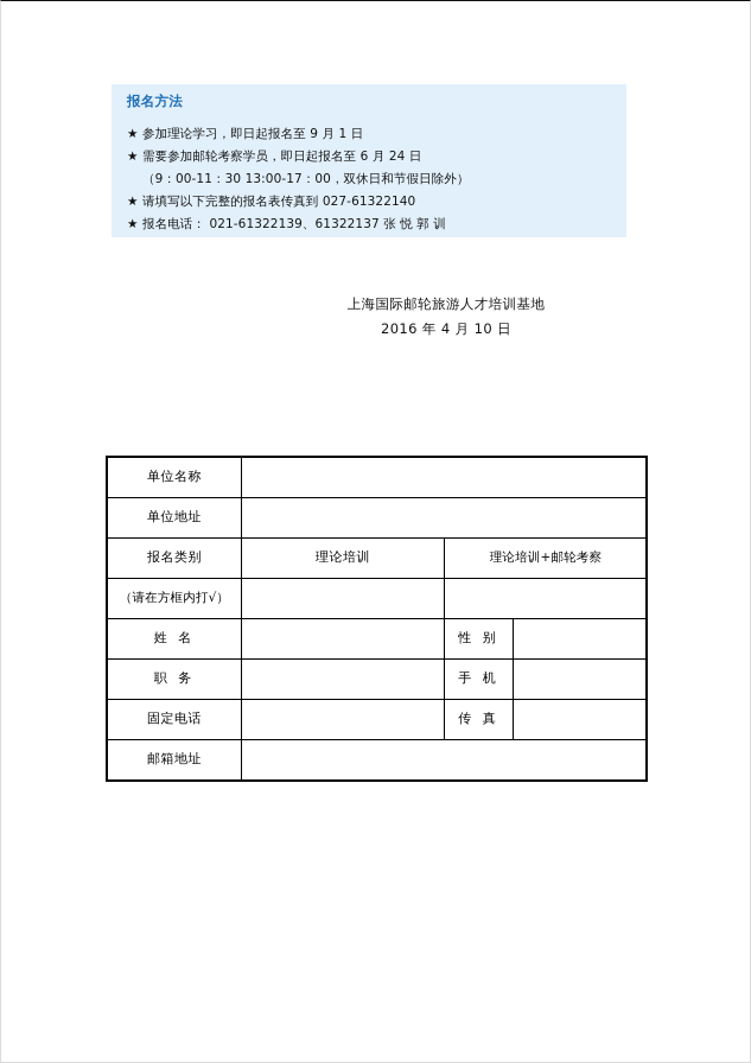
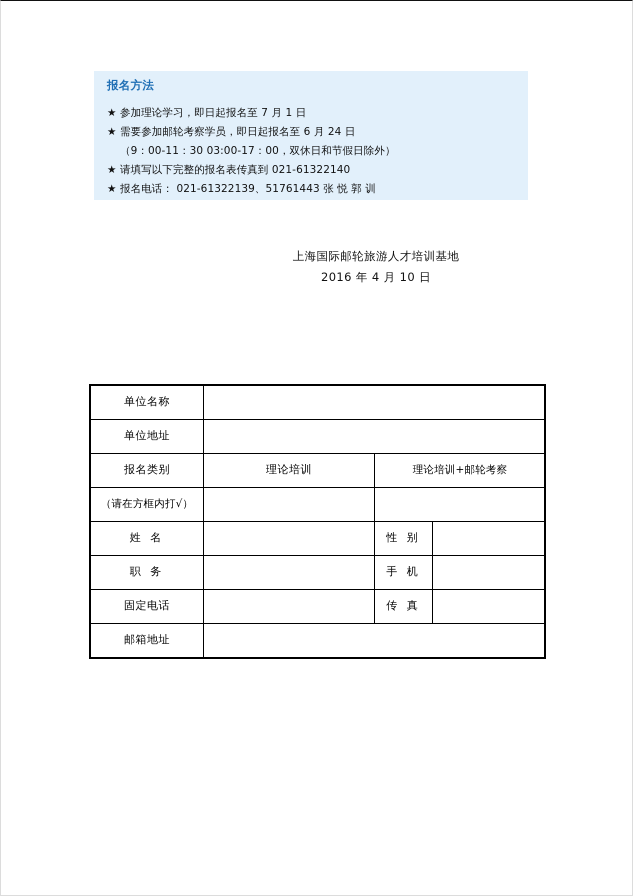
  报名方法
- ★ 参加理论学习，即日起报名至 9 月 1 日
+ ★ 参加理论学习，即日起报名至 7 月 1 日
  ★ 需要参加邮轮考察学员，即日起报名至 6 月 24 日
- （9：00-11：30 13:00-17：00，双休日和节假日除外）
+ （9：00-11：30 03:00-17：00，双休日和节假日除外）
- ★ 请填写以下完整的报名表传真到 027-61322140
+ ★ 请填写以下完整的报名表传真到 021-61322140
- ★ 报名电话： 021-61322139、61322137 张 悦 郭 训
+ ★ 报名电话： 021-61322139、51761443 张 悦 郭 训
  上海国际邮轮旅游人才培训基地
  2016 年 4 月 10 日
  单位名称
  单位地址
  报名类别	理论培训	理论培训+邮轮考察
  （请在方框内打√）
  姓 名		性 别
  职 务		手 机
  固定电话		传 真
  邮箱地址
